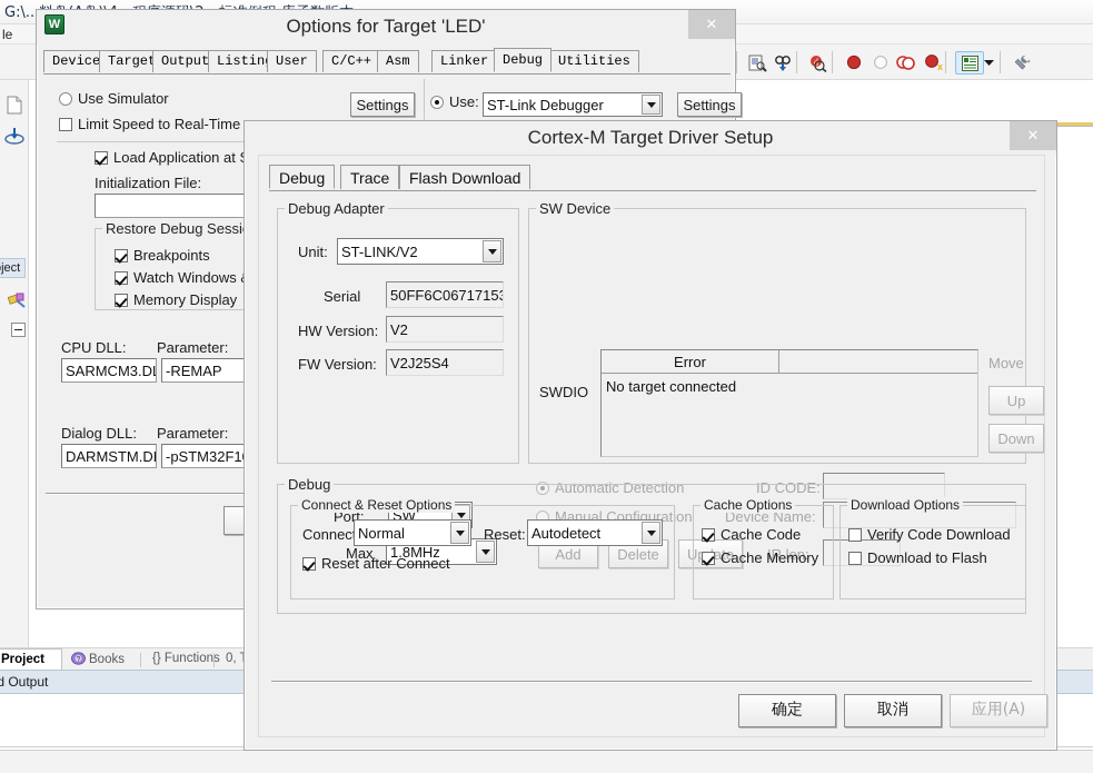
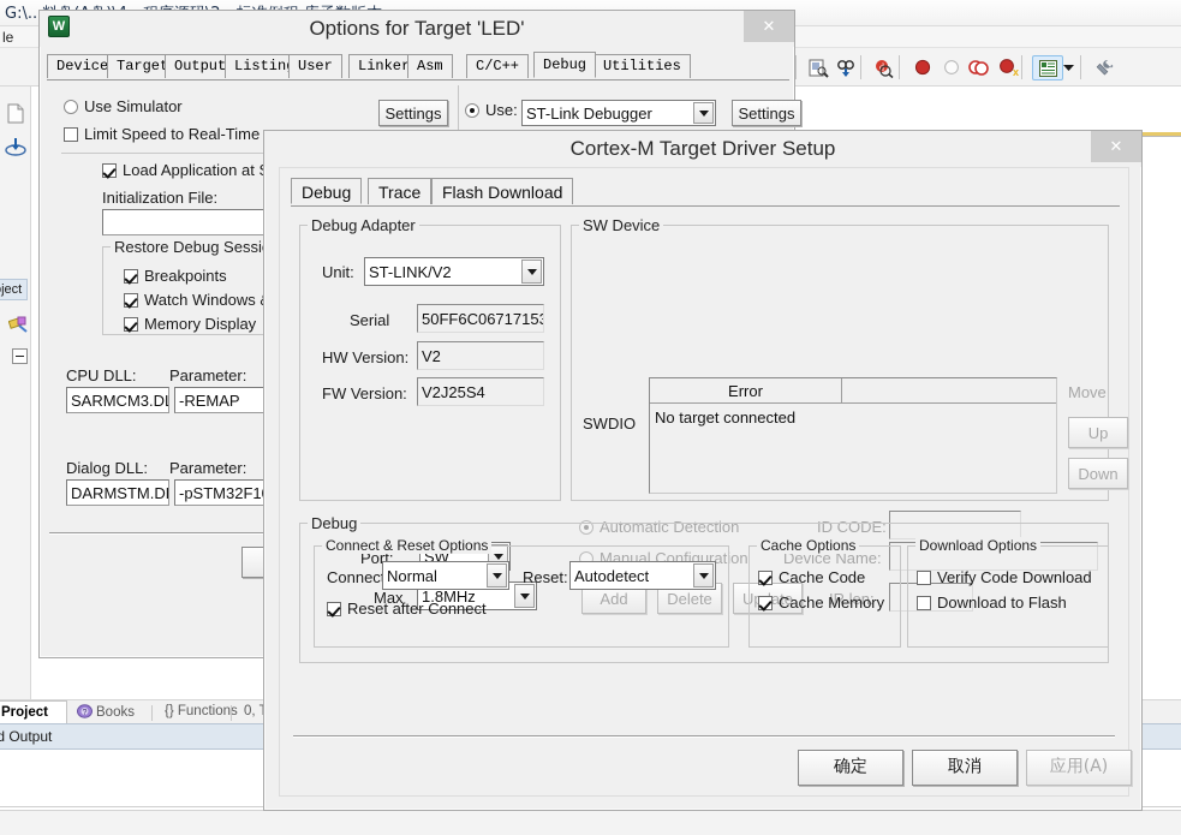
  le
  x
  ject
  Project
  Books
  {} Functions
  d Output
  W
  Options for Target 'LED'
  ✕
  Device
  Targe
  Output
  Listin
  User
- C/C++
+ Linker
  Asm
- Linker
+ C/C++
  Debug
  Utilities
  Use Simulator
  Limit Speed to Real-Time
  Settings
  Use:
  ST-Link Debugger
  Settings
  Load Application at
  Initialization File:
  Breakpoints
  Memory Display
  CPU DLL:
  Parameter:
  SARMCM3.DL
  -REMAP
  Dialog DLL:
  Parameter:
  DARMSTM.D
  -pSTM32F1
  Cortex-M Target Driver Setup
  ✕
  Debug
  Trace
  Flash Download
  Debug Adapter
  Unit:
  ST-LINK/V2
  Serial
  50FF6C06717153
  HW Version:
  V2
  FW Version:
  V2J25S4
  Port:
  SW
  Max
  1.8MHz
  SW Device
  SWDIO
  Error
  No target connected
  Move
  Up
  Down
  Automatic Detection
  Manual Configuration
  ID CODE:
  Device Name:
  IR len:
  Add
  Delete
  Debug
  Connect & Reset Options
  Connec
  Normal
  Reset:
  Autodetect
  Reset after Connect
  Cache Options
  Cache Code
  Cache Memory
  Download Options
  Verify Code Download
  Download to Flash
  确定
  取消
  应用(A)
